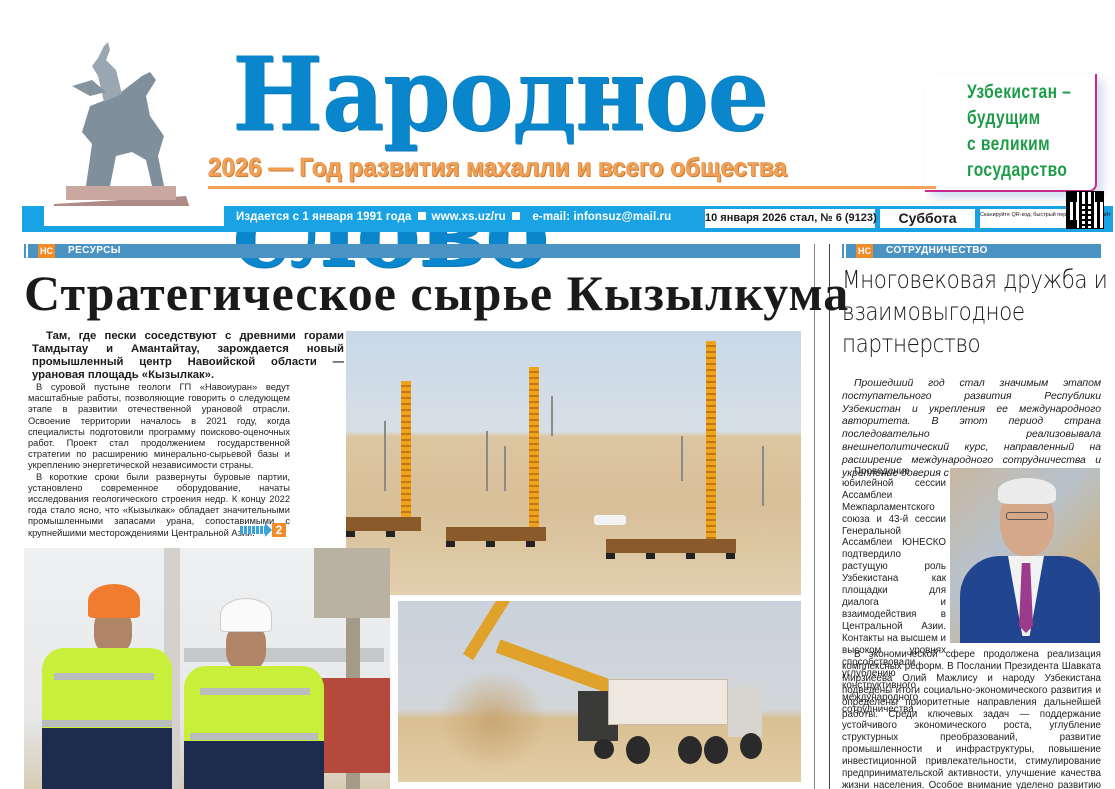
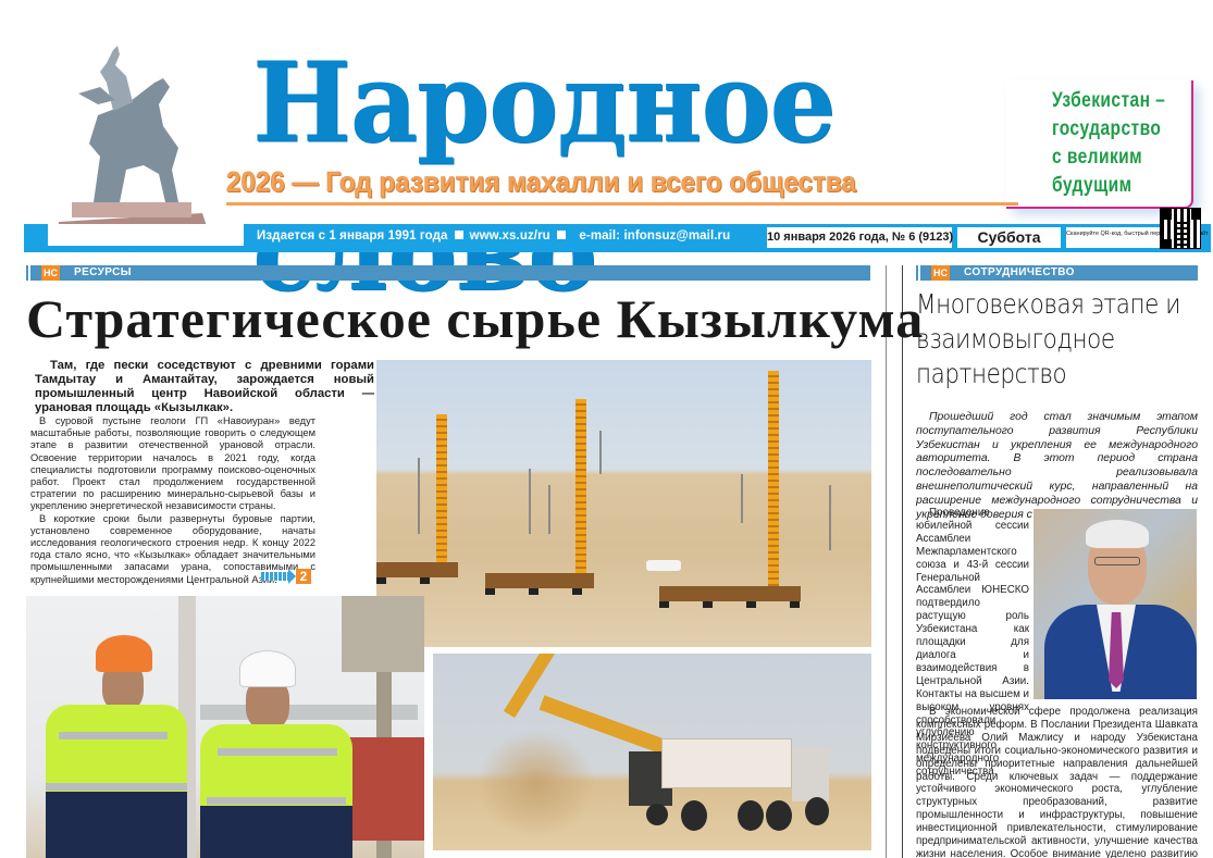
  2026 — Год развития махалли и всего общества
  Узбекистан –
- будущим
+ государство
  с великим
- государство
+ будущим
  Издается с 1 января 1991 года www.xs.uz/ru e-mail: infonsuz@mail.ru
- 10 января 2026 стал, № 6 (9123)
+ 10 января 2026 года, № 6 (9123)
  Суббота
  НС
  РЕСУРСЫ
  НС
  СОТРУДНИЧЕСТВО
  Стратегическое сырье Кызылкума
  Там, где пески соседствуют с древними горами Тамдытау и Амантайтау, зарождается новый промышленный центр Навоийской области — урановая площадь «Кызылкак».
  В суровой пустыне геологи ГП «Навоиуран» ведут масштабные работы, позволяющие говорить о следующем этапе в развитии отечественной урановой отрасли. Освоение территории началось в 2021 году, когда специалисты подготовили программу поисково-оценочных работ. Проект стал продолжением государственной стратегии по расширению минерально-сырьевой базы и укреплению энергетической независимости страны.
  В короткие сроки были развернуты буровые партии, установлено современное оборудование, начаты исследования геологического строения недр. К концу 2022 года стало ясно, что «Кызылкак» обладает значительными промышленными запасами урана, сопоставимыми с крупнейшими месторождениями Центральной А
  2
- Многовековая дружба и взаимовыгодное партнерство
+ Многовековая этапе и взаимовыгодное партнерство
  Прошедший год стал значимым этапом поступательного развития Республики Узбекистан и укрепления ее международного авторитета. В этот период страна последовательно реализовывала внешнеполитический курс, направленный на расширение международного сотрудничества и укрепление доверия с
  Проведение юбилейной сессии Ассамблеи Межпарламентского союза и 43-й сессии Генеральной Ассамблеи ЮНЕСКО подтвердило растущую роль Узбекистана как площадки для диалога и взаимодействия в Центральной Азии. Контакты на высшем и высоком уровнях способствовали углублению конструктивного международного сотрудничества.
  В экономической сфере продолжена реализация комплексных реформ. В Послании Президента Шавката Мирзиёева Олий Мажлису и народу Узбекистана подведены итоги социально-экономического развития и определены приоритетные направления дальнейшей работы. Среди ключевых задач — поддержание устойчивого экономического роста, углубление структурных преобразований, развитие промышленности и инфраструктуры, повышение инвестиционной привлекательности, стимулирование предпринимательской активности, улучшение качества жизни населения. Особое внимание уделено развитию
